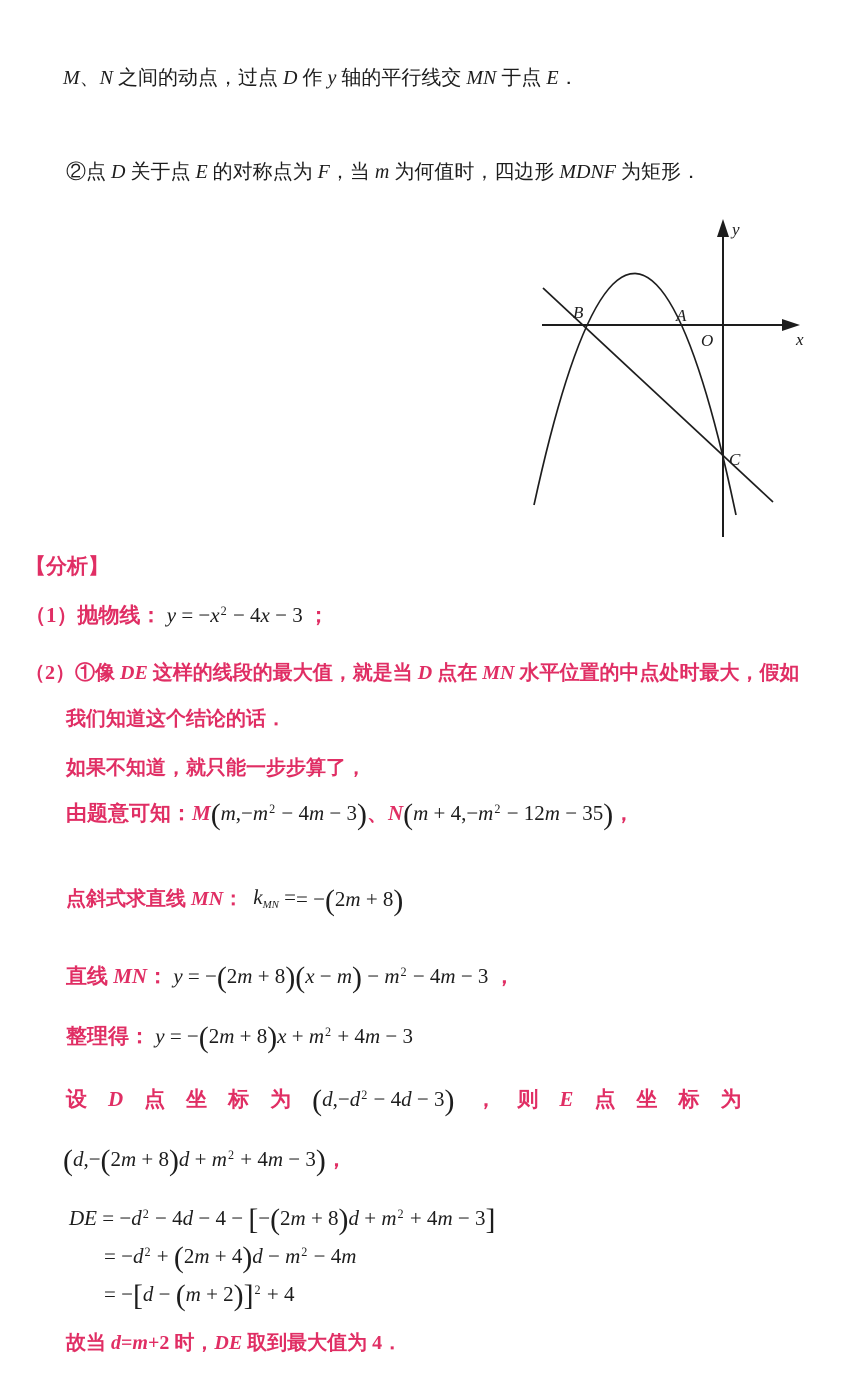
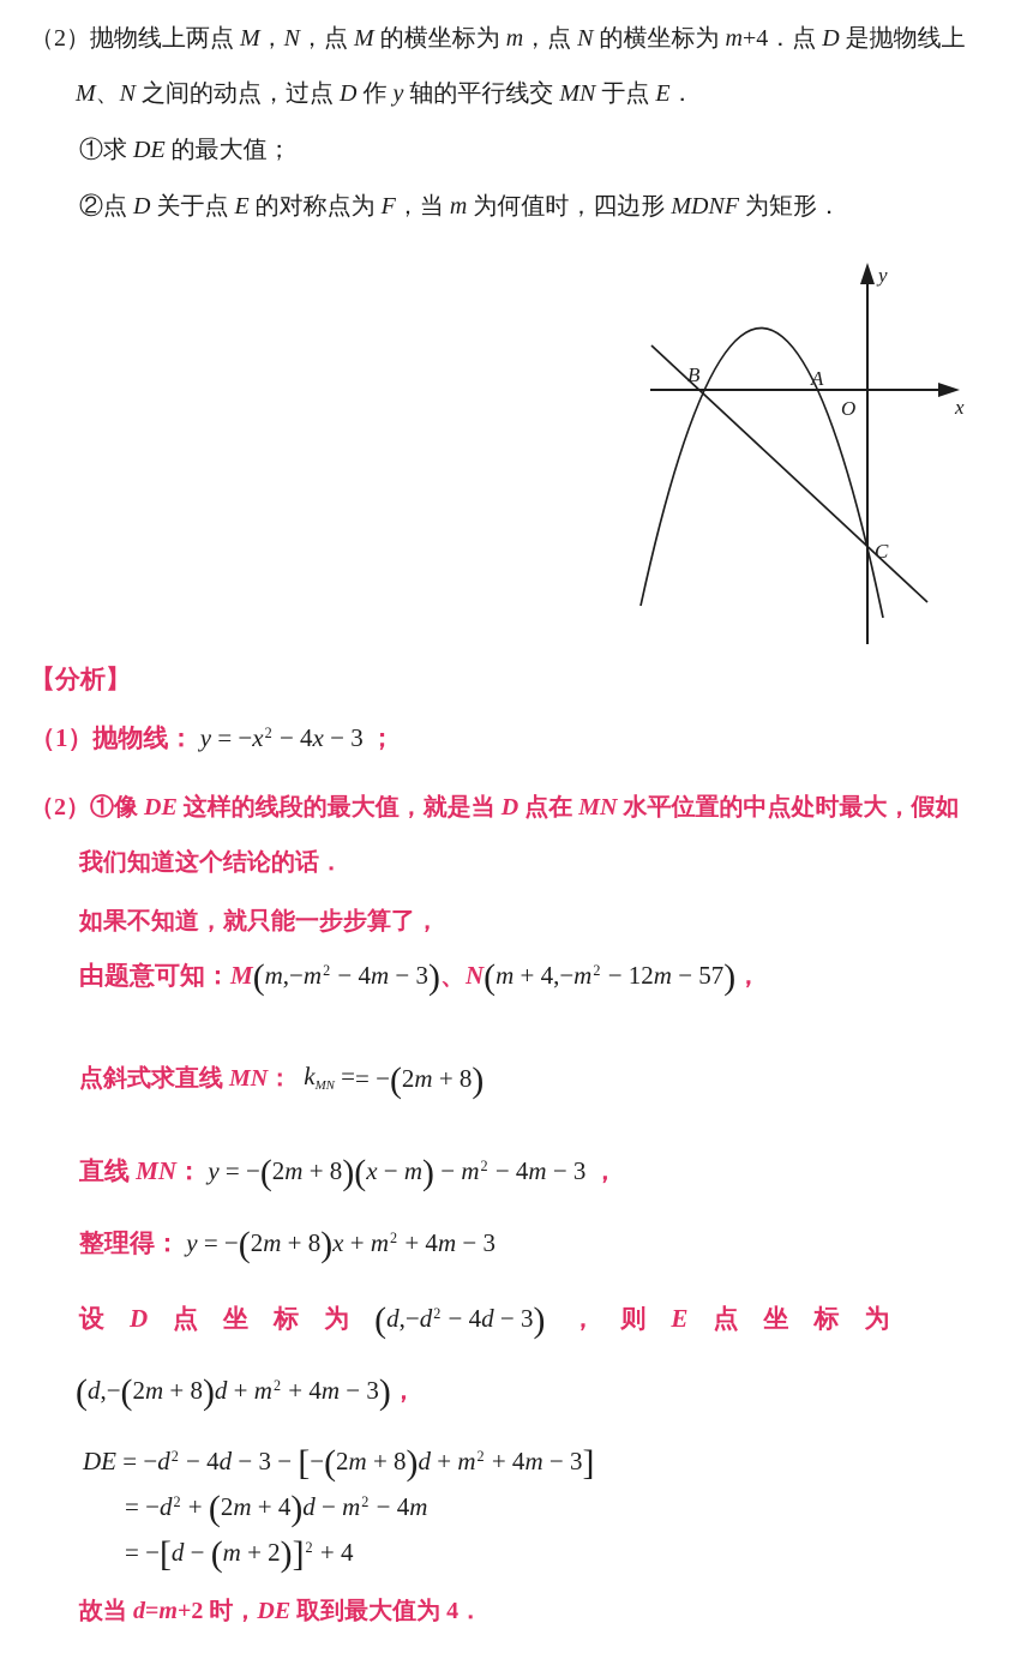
+ （2）抛物线上两点 M，N，点 M 的横坐标为 m，点 N 的横坐标为 m+4．点 D 是抛物线上
  M、N 之间的动点，过点 D 作 y 轴的平行线交 MN 于点 E．
+ ①求 DE 的最大值；
  ②点 D 关于点 E 的对称点为 F，当 m 为何值时，四边形 MDNF 为矩形．
  y
  x
  O
  A
  B
  C
  【分析】
  （1）抛物线： y = −x2 − 4x − 3 ；
  （2）①像 DE 这样的线段的最大值，就是当 D 点在 MN 水平位置的中点处时最大，假如
  我们知道这个结论的话．
  如果不知道，就只能一步步算了，
- 由题意可知：M(m,−m2 − 4m − 3)、N(m + 4,−m2 − 12m − 35)，
+ 由题意可知：M(m,−m2 − 4m − 3)、N(m + 4,−m2 − 12m − 57)，
  点斜式求直线 MN：
  kMN =
  = −(2m + 8)
  直线 MN： y = −(2m + 8)(x − m) − m2 − 4m − 3 ，
  整理得： y = −(2m + 8)x + m2 + 4m − 3
  设 D 点 坐 标 为 (d,−d2 − 4d − 3) ， 则 E 点 坐 标 为
  (d,−(2m + 8)d + m2 + 4m − 3)，
- DE = −d2 − 4d − 4 − [−(2m + 8)d + m2 + 4m − 3]
+ DE = −d2 − 4d − 3 − [−(2m + 8)d + m2 + 4m − 3]
  = −d2 + (2m + 4)d − m2 − 4m
  = −[d − (m + 2)]2 + 4
  故当 d=m+2 时，DE 取到最大值为 4．
